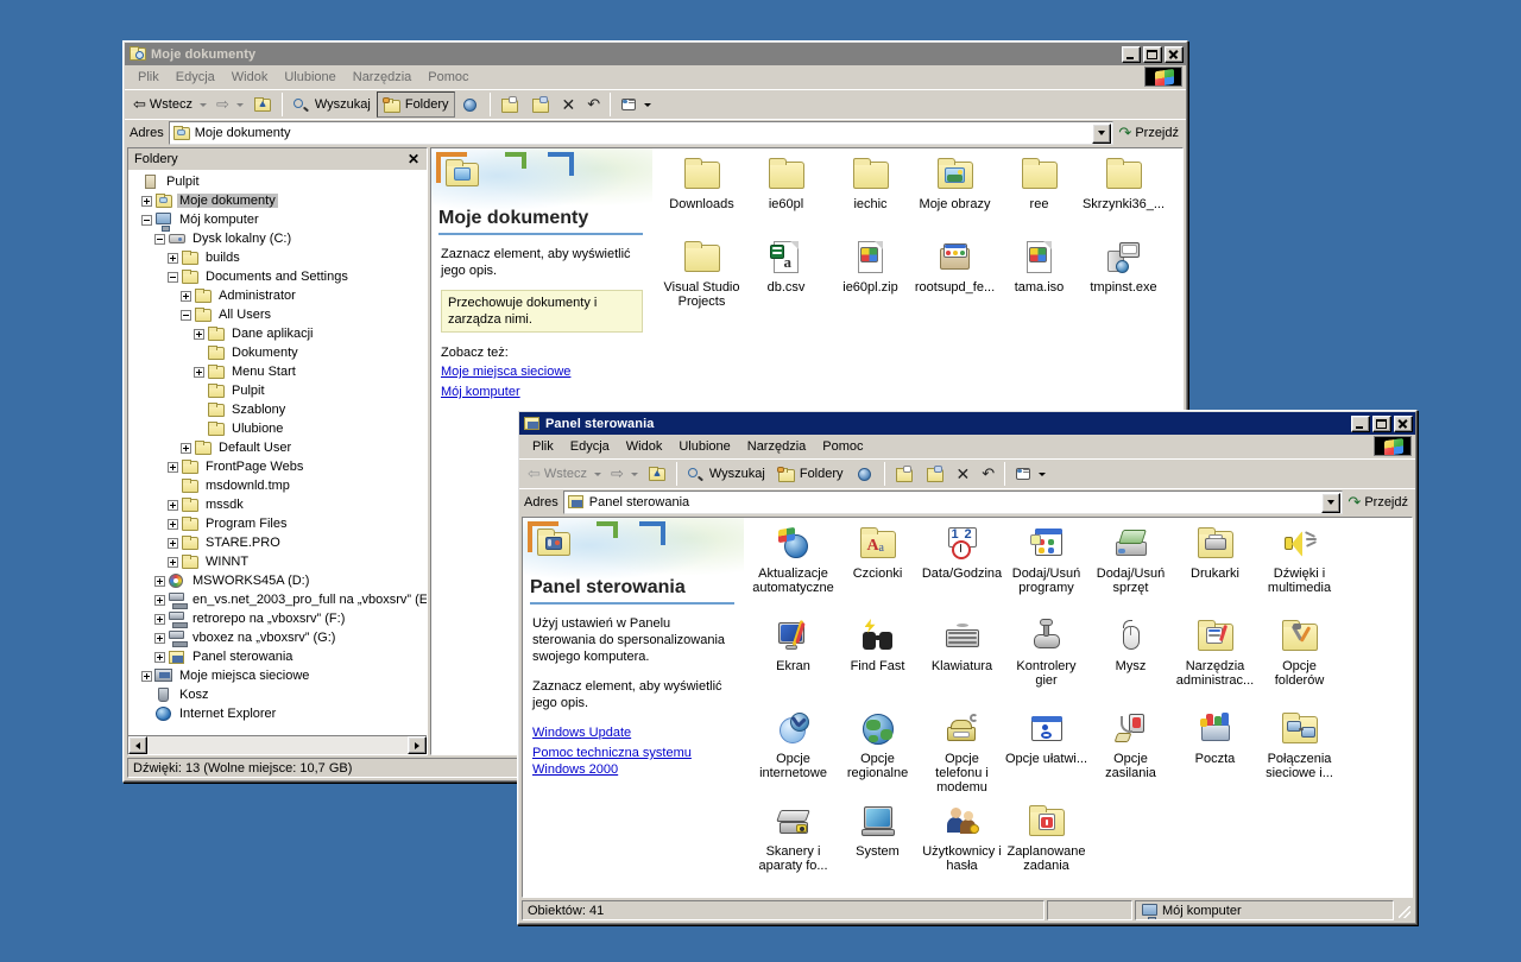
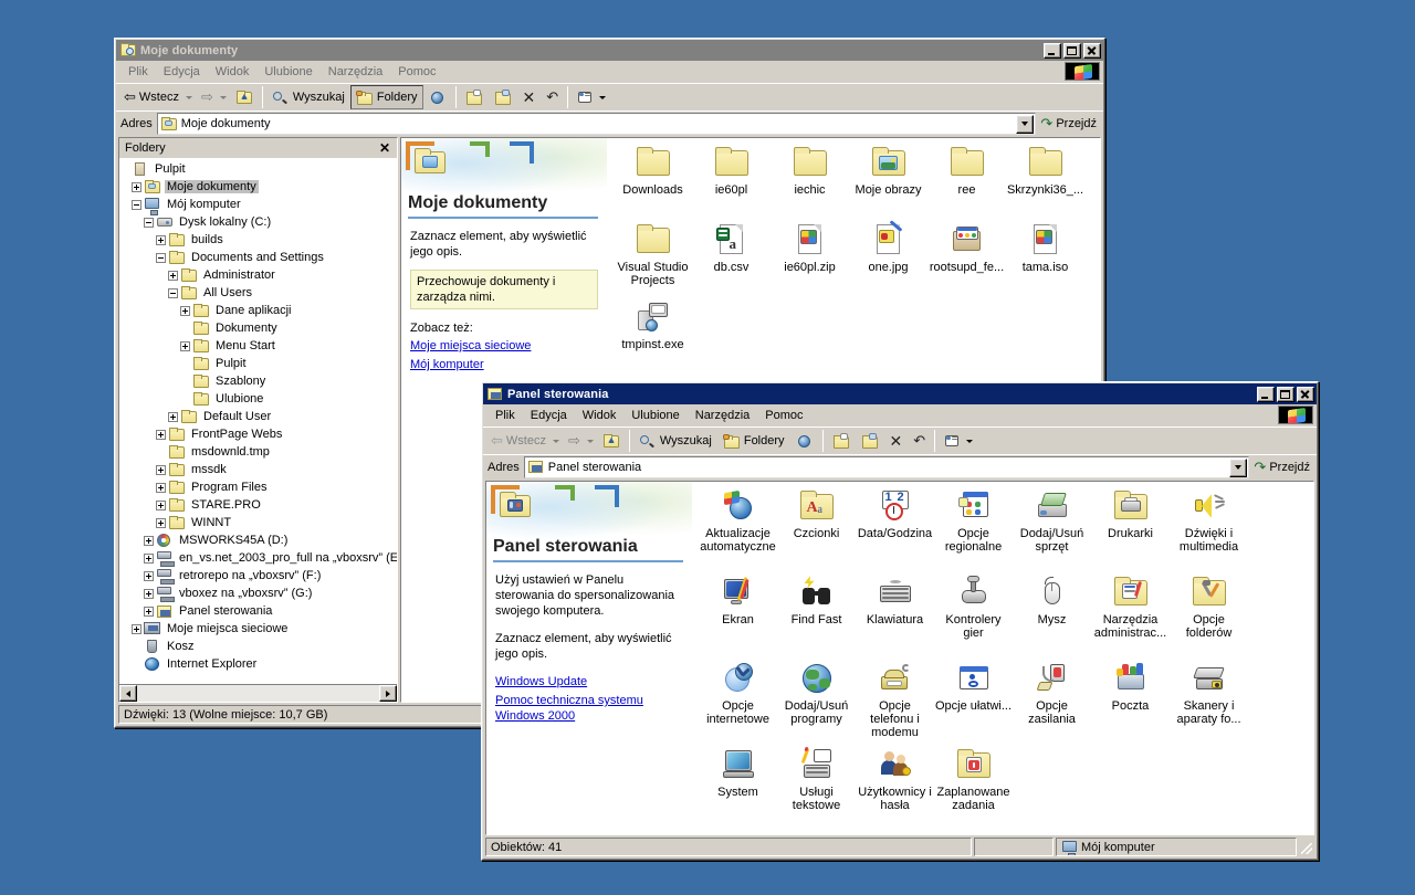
  Moje dokumenty
  Plik
  Edycja
  Widok
  Ulubione
  Narzędzia
  Pomoc
  ⇦
  Wstecz
  ⇨
  Wyszukaj
  Foldery
  ✕
  ↶
  Adres
  Moje dokumenty
  ↷
  Przejdź
  Foldery
  ✕
  Pulpit
  Moje dokumenty
  Mój komputer
  Dysk lokalny (C:)
  builds
  Documents and Settings
  Administrator
  All Users
  Dane aplikacji
  Dokumenty
  Menu Start
  Pulpit
  Szablony
  Ulubione
  Default User
  FrontPage Webs
  msdownld.tmp
  mssdk
  Program Files
  STARE.PRO
  WINNT
  MSWORKS45A (D:)
  en_vs.net_2003_pro_full na „vboxsrv” (E
  retrorepo na „vboxsrv” (F:)
  vboxez na „vboxsrv” (G:)
  Panel sterowania
  Moje miejsca sieciowe
  Kosz
  Internet Explorer
  Moje dokumenty
  Zaznacz element, aby wyświetlić jego opis.
  Przechowuje dokumenty i zarządza nimi.
  Zobacz też:
  Moje miejsca sieciowe
  Mój komputer
  Downloads
  ie60pl
  iechic
  Moje obrazy
  ree
  Skrzynki36_...
  Visual Studio Projects
  a
  db.csv
  ie60pl.zip
+ one.jpg
  rootsupd_fe...
  tama.iso
  tmpinst.exe
  Dźwięki: 13 (Wolne miejsce: 10,7 GB)
  Panel sterowania
  Plik
  Edycja
  Widok
  Ulubione
  Narzędzia
  Pomoc
  ⇦
  Wstecz
  ⇨
  Wyszukaj
  Foldery
  ✕
  ↶
  Adres
  Panel sterowania
  ↷
  Przejdź
  Panel sterowania
  Użyj ustawień w Panelu sterowania do spersonalizowania swojego komputera.
  Zaznacz element, aby wyświetlić jego opis.
  Windows Update
  Pomoc techniczna systemu Windows 2000
  Aktualizacje automatyczne
  A
  a
  Czcionki
  1
  2
  Data/Godzina
- Dodaj/Usuń programy
+ Opcje regionalne
  Dodaj/Usuń sprzęt
  Drukarki
  Dźwięki i multimedia
  Ekran
  Find Fast
  Klawiatura
  Kontrolery gier
  Mysz
  Narzędzia administrac...
  Opcje folderów
  Opcje internetowe
- Opcje regionalne
+ Dodaj/Usuń programy
  Opcje telefonu i modemu
  Opcje ułatwi...
  Opcje zasilania
  Poczta
- Połączenia sieciowe i...
  Skanery i aparaty fo...
  System
+ Usługi tekstowe
  Użytkownicy i hasła
  Zaplanowane zadania
  Obiektów: 41
  Mój komputer
